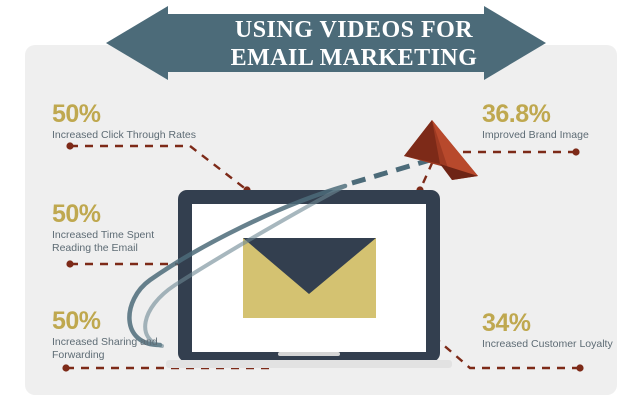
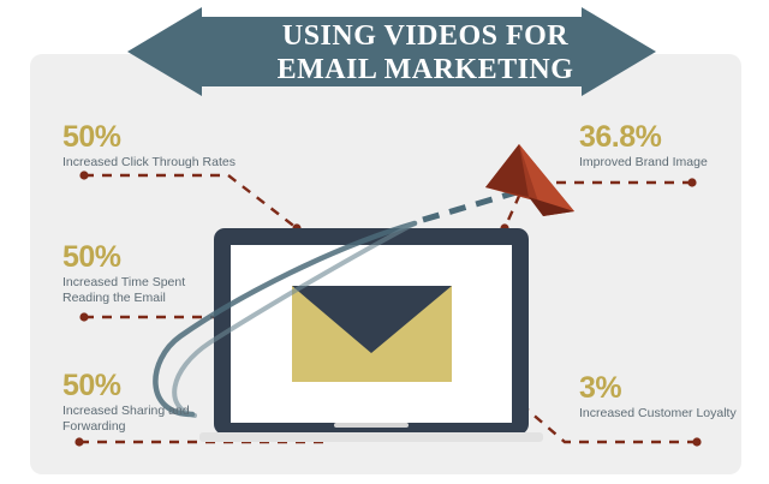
  USING VIDEOS FOR
  EMAIL MARKETING
  50%
  Increased Click Through Rates
  50%
  Increased Time Spent
  Reading the Email
  50%
  Increased Sharing and
  Forwarding
  36.8%
  Improved Brand Image
- 34%
+ 3%
  Increased Customer Loyalty
